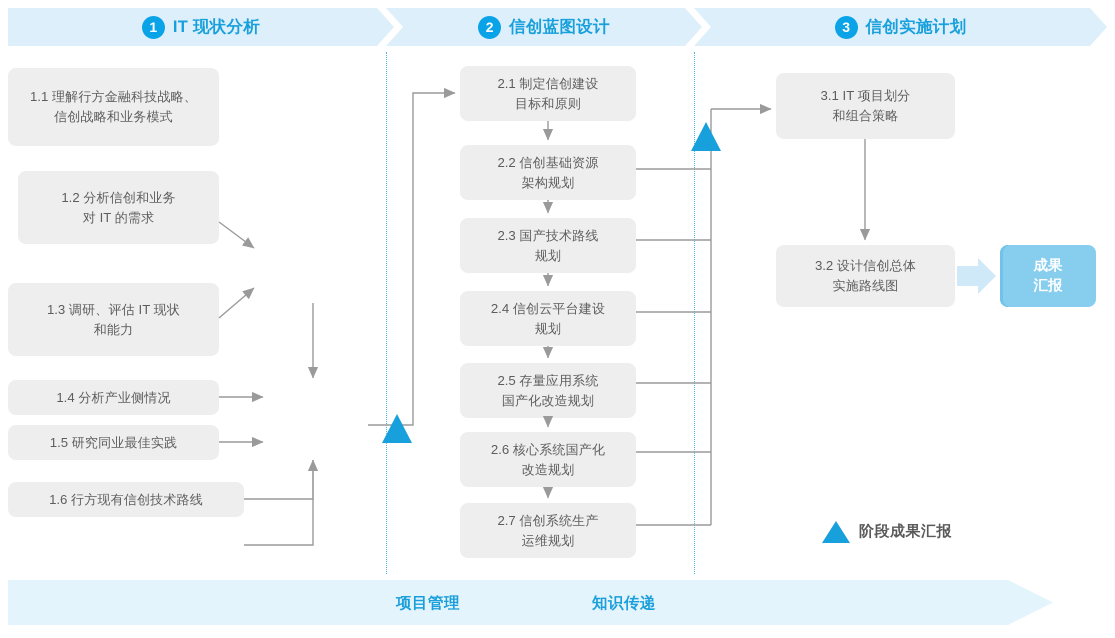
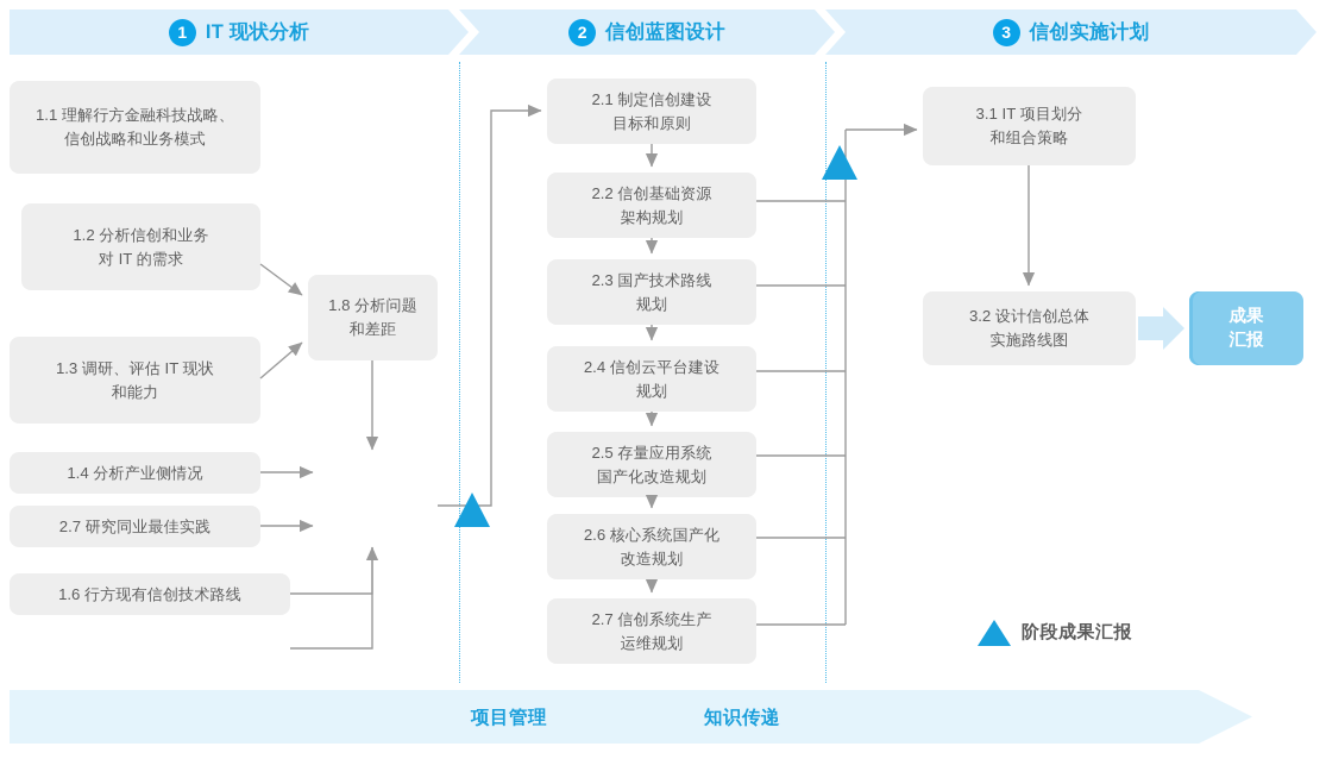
  1
  IT 现状分析
  2
  信创蓝图设计
  3
  信创实施计划
  1.1 理解行方金融科技战略、
  信创战略和业务模式
  1.2 分析信创和业务
  对 IT 的需求
  1.3 调研、评估 IT 现状
  和能力
  1.4 分析产业侧情况
- 1.5 研究同业最佳实践
+ 2.7 研究同业最佳实践
  1.6 行方现有信创技术路线
+ 1.8 分析问题
+ 和差距
  2.1 制定信创建设
  目标和原则
  2.2 信创基础资源
  架构规划
  2.3 国产技术路线
  规划
  2.4 信创云平台建设
  规划
  2.5 存量应用系统
  国产化改造规划
  2.6 核心系统国产化
  改造规划
  2.7 信创系统生产
  运维规划
  3.1 IT 项目划分
  和组合策略
  3.2 设计信创总体
  实施路线图
  成果
  汇报
  阶段成果汇报
  项目管理
  知识传递
